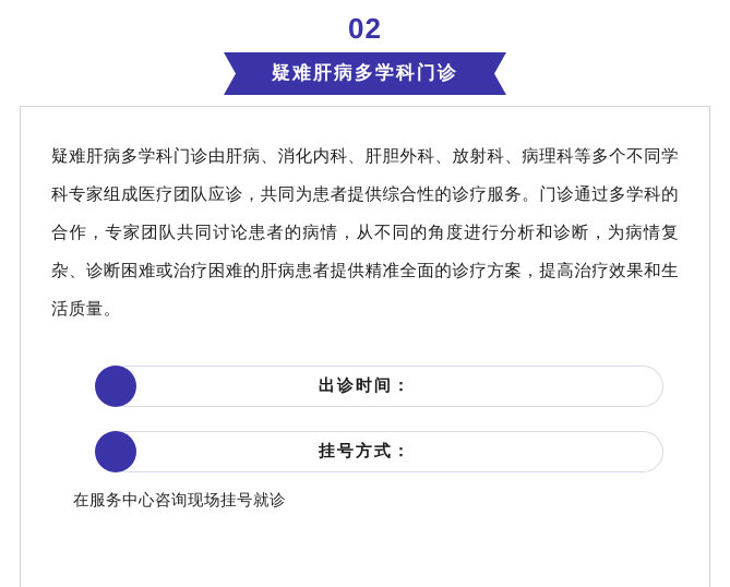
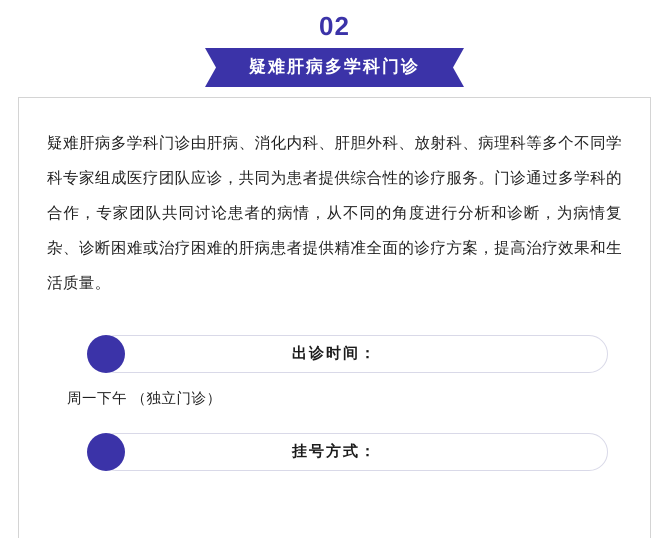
  02
  疑难肝病多学科门诊
  疑难肝病多学科门诊由肝病、消化内科、肝胆外科、放射科、病理科等多个不同学科专家组成医疗团队应诊，共同为患者提供综合性的诊疗服务。门诊通过多学科的合作，专家团队共同讨论患者的病情，从不同的角度进行分析和诊断，为病情复杂、诊断困难或治疗困难的肝病患者提供精准全面的诊疗方案，提高治疗效果和生活质量。
  出诊时间：
+ 周一下午 （独立门诊）
  挂号方式：
- 在服务中心咨询现场挂号就诊
